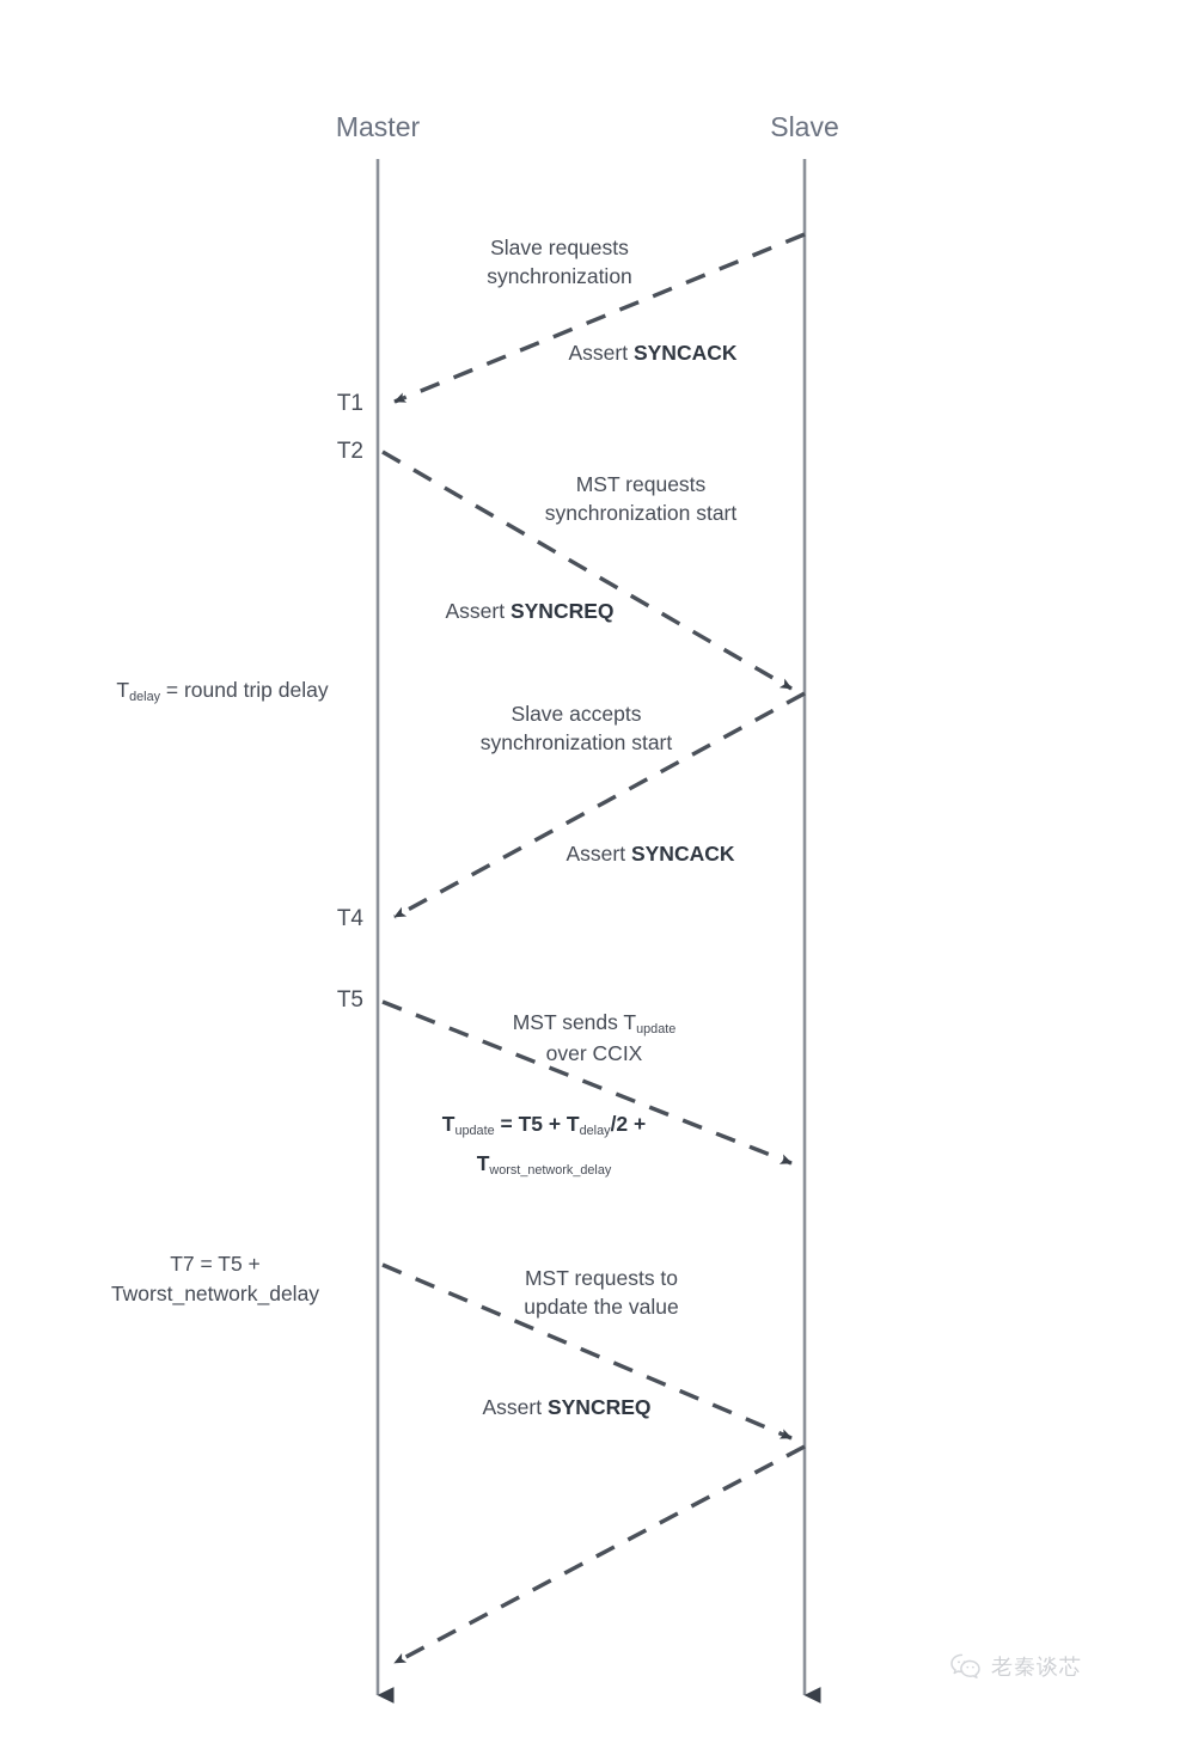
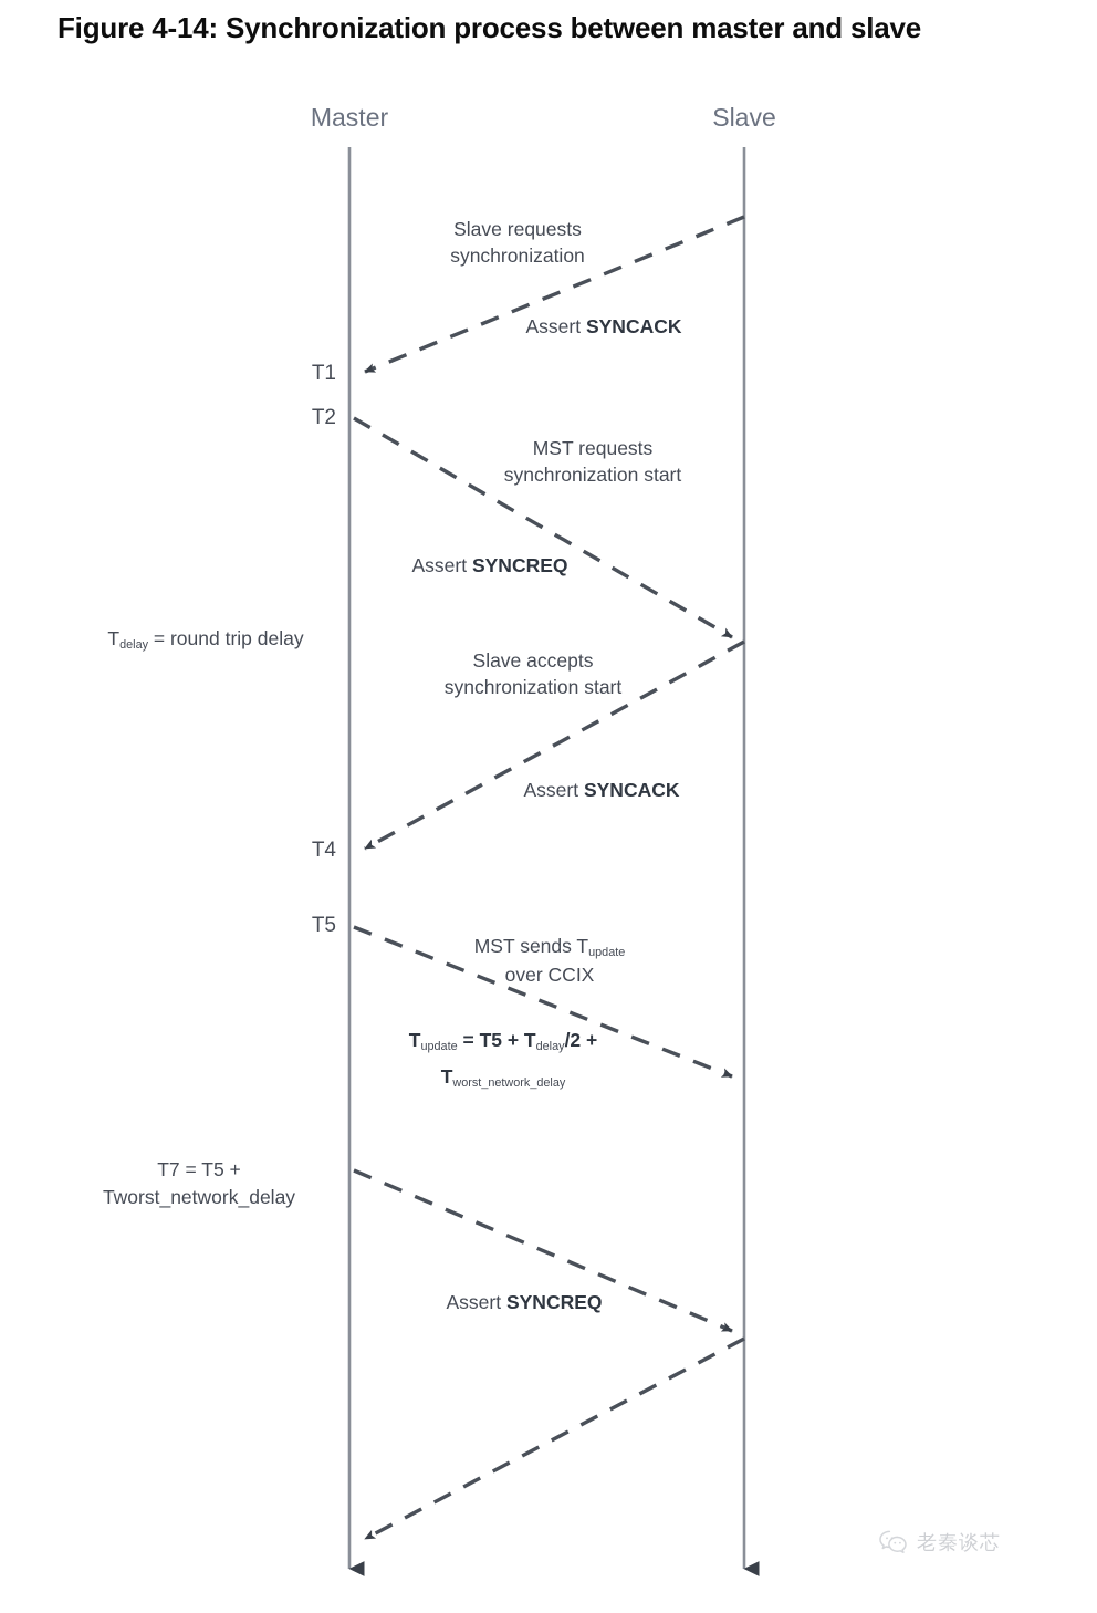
+ Figure 4-14: Synchronization process between master and slave
  Master
  Slave
  T1
  T2
  T4
  T5
  Slave requests
  synchronization
  Assert SYNCACK
  MST requests
  synchronization start
  Assert SYNCREQ
  Tdelay = round trip delay
  Slave accepts
  synchronization start
  Assert SYNCACK
  MST sends Tupdate
  over CCIX
  Tupdate = T5 + Tdelay/2 +
  Tworst_network_delay
  T7 = T5 +
  Tworst_network_delay
- MST requests to
- update the value
  Assert SYNCREQ
  老秦谈芯
